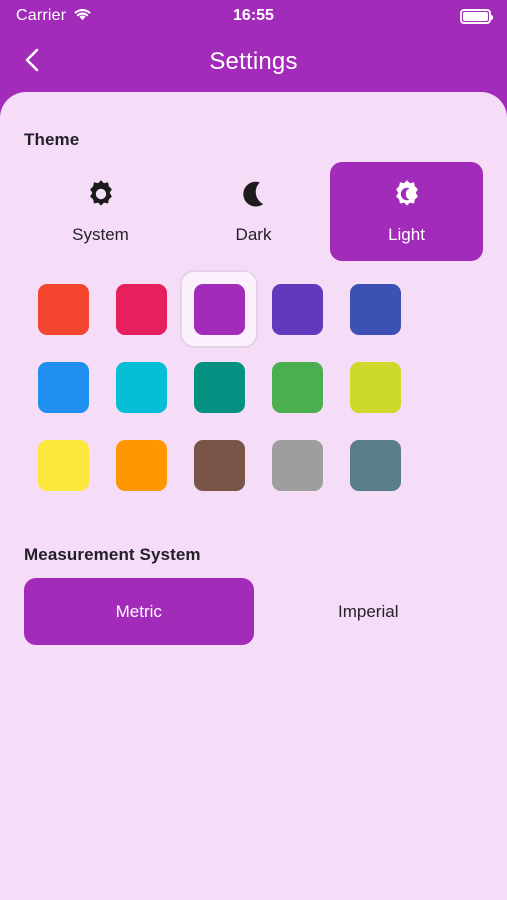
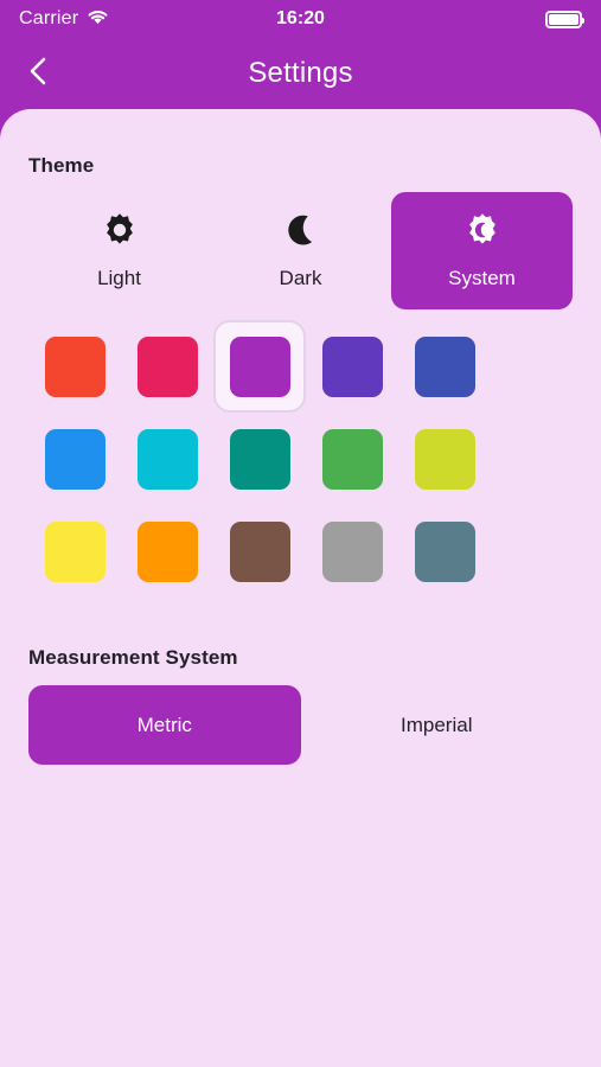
  Carrier
- 16:55
+ 16:20
  Settings
  Theme
- System
+ Light
  Dark
- Light
+ System
  Measurement System
  Metric
  Imperial
